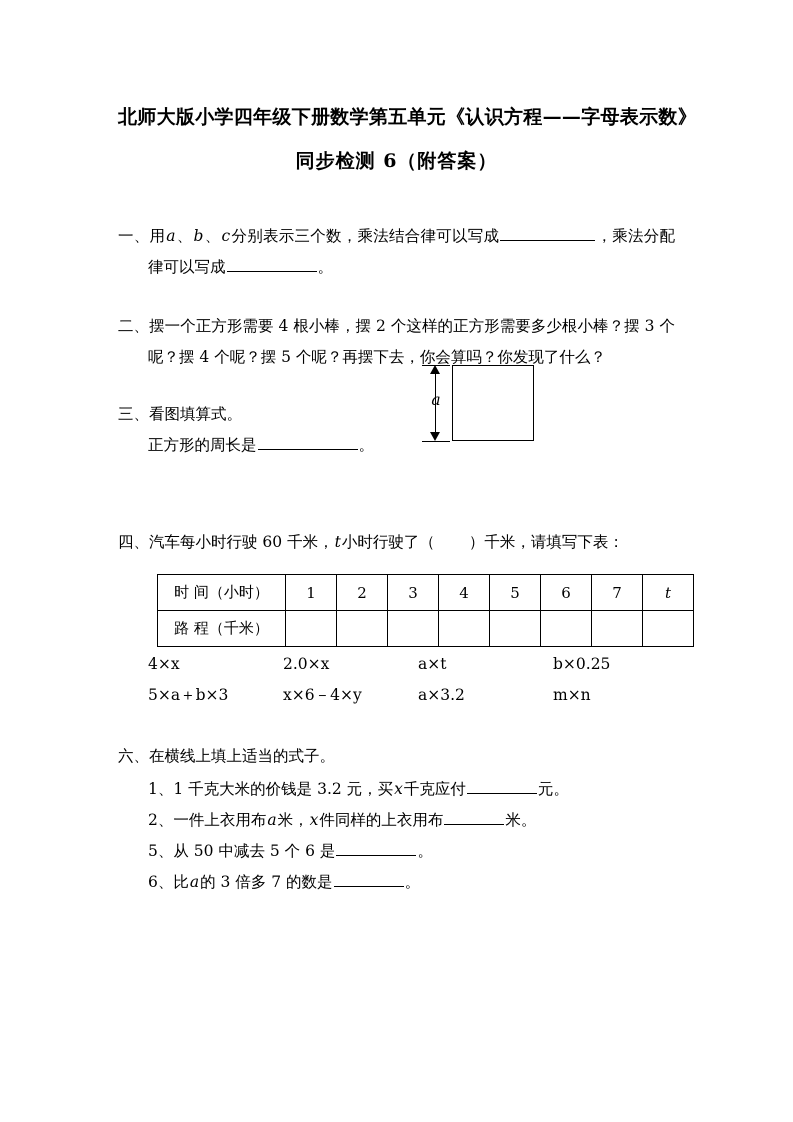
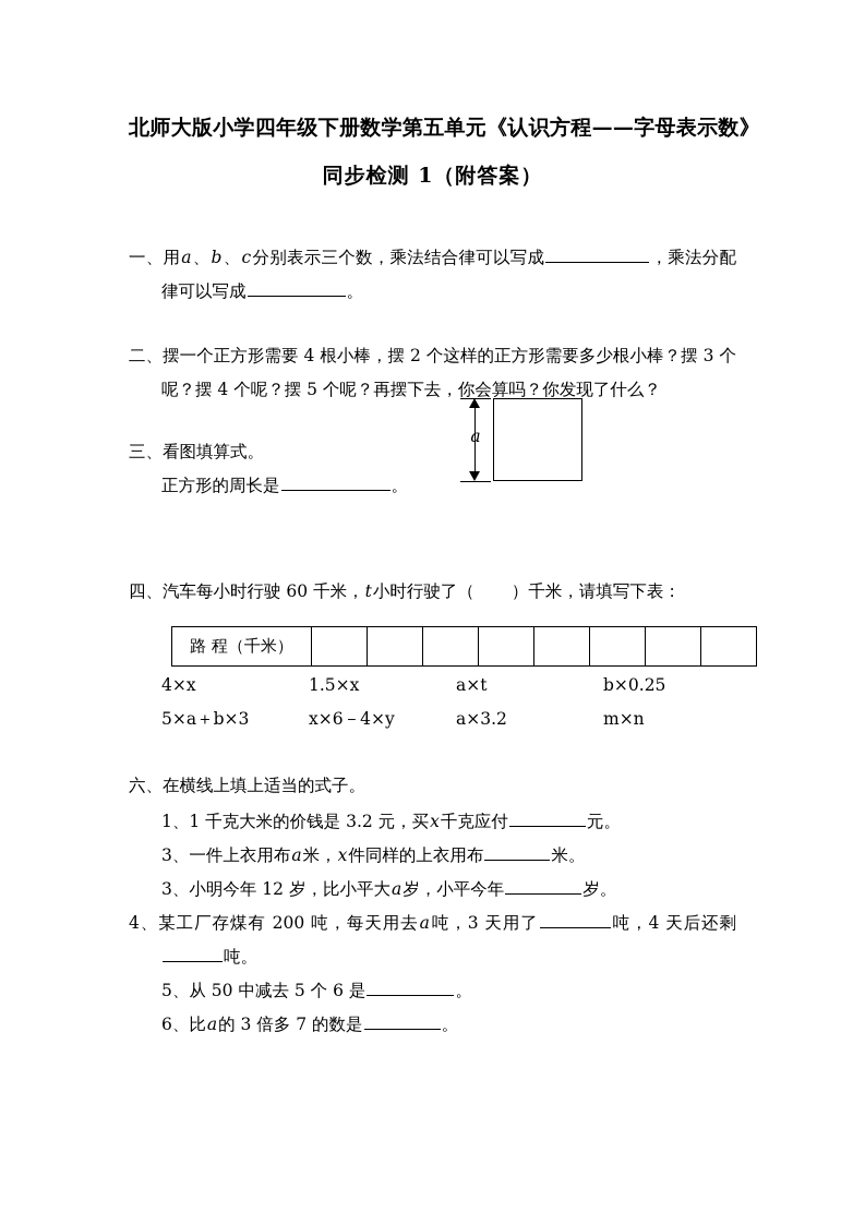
  北师大版小学四年级下册数学第五单元《认识方程——字母表示数》
- 同步检测 6（附答案）
+ 同步检测 1（附答案）
  一、用a、b、c分别表示三个数，乘法结合律可以写成 ，乘法分配律可以写成 。
  二、摆一个正方形需要 4 根小棒，摆 2 个这样的正方形需要多少根小棒？摆 3 个呢？摆 4 个呢？摆 5 个呢？再摆下去，你会算吗？你发现了什么？
  a
  三、看图填算式。
  正方形的周长是 。
  四、汽车每小时行驶 60 千米，t小时行驶了（ ）千米，请填写下表：
- 时 间（小时）	1	2	3	4	5	6	7	t
  路 程（千米）
- 4×x 2.0×x a×t b×0.25
+ 4×x 1.5×x a×t b×0.25
  5×a＋b×3 x×6－4×y a×3.2 m×n
  六、在横线上填上适当的式子。
  1、1 千克大米的价钱是 3.2 元，买x千克应付 元。
- 2、一件上衣用布a米，x件同样的上衣用布 米。
+ 3、一件上衣用布a米，x件同样的上衣用布 米。
+ 3、小明今年 12 岁，比小平大a岁，小平今年 岁。
+ 4、某工厂存煤有 200 吨，每天用去a吨，3 天用了 吨，4 天后还剩吨。
  5、从 50 中减去 5 个 6 是 。
  6、比a的 3 倍多 7 的数是 。
